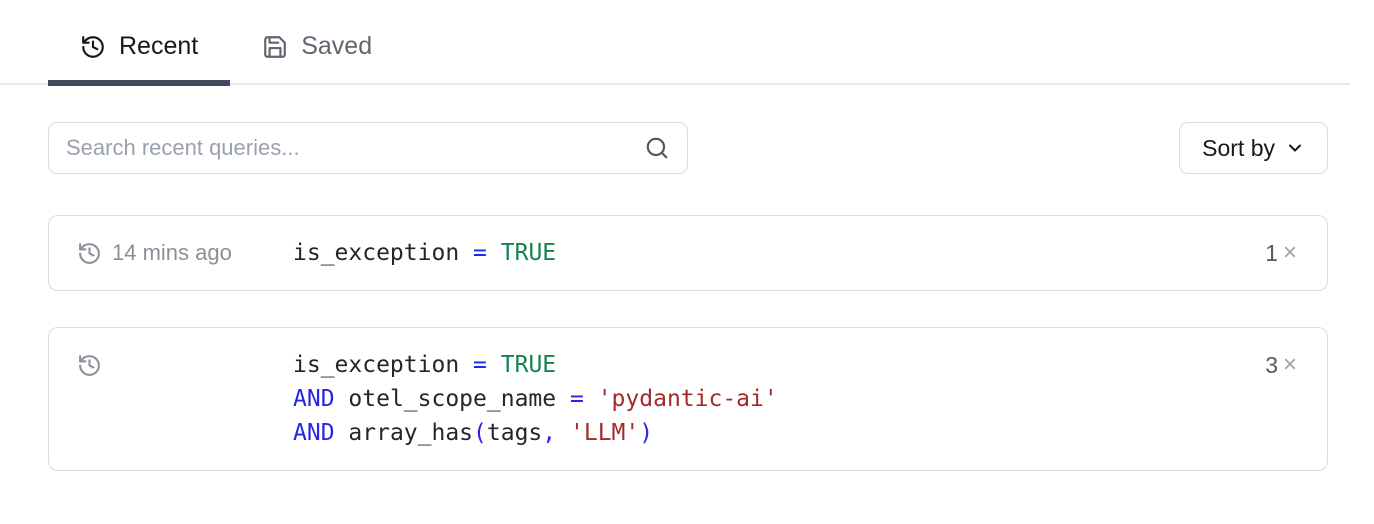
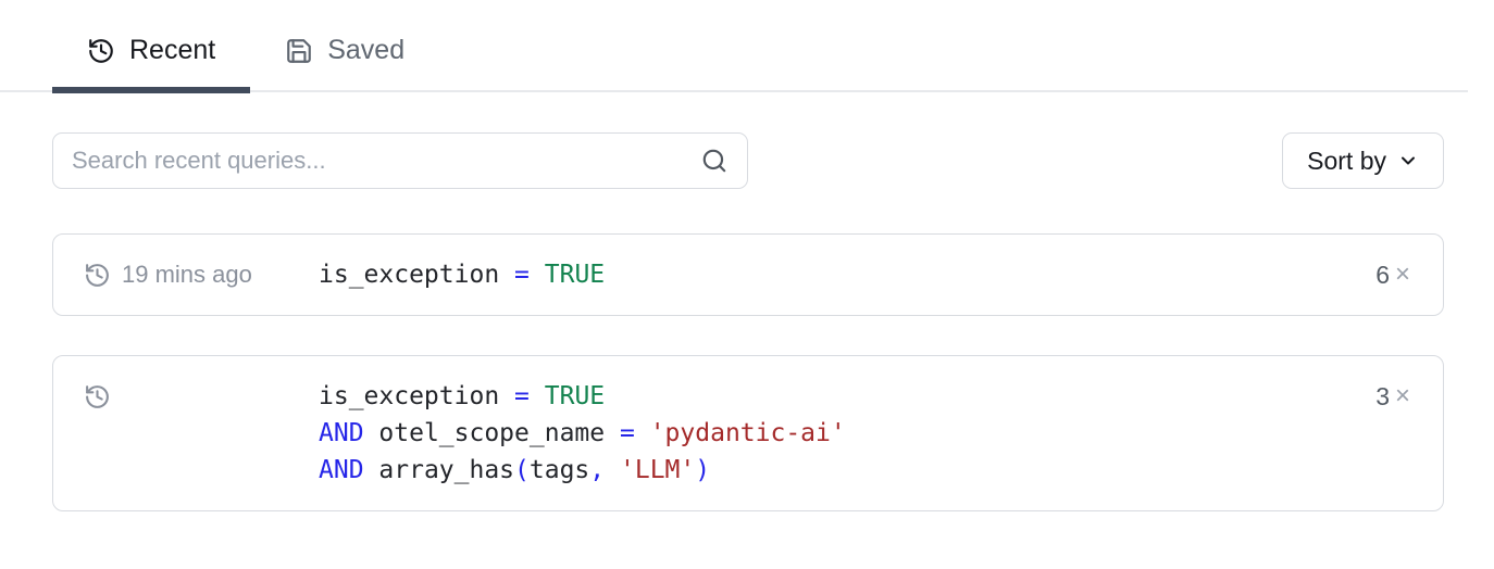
  Recent
  Saved
  Search recent queries...
  Sort by
- 14 mins ago
+ 19 mins ago
  is_exception = TRUE
- 1
+ 6
  ×
  is_exception = TRUE
  AND otel_scope_name = 'pydantic-ai'
  AND array_has(tags, 'LLM')
  3
  ×
